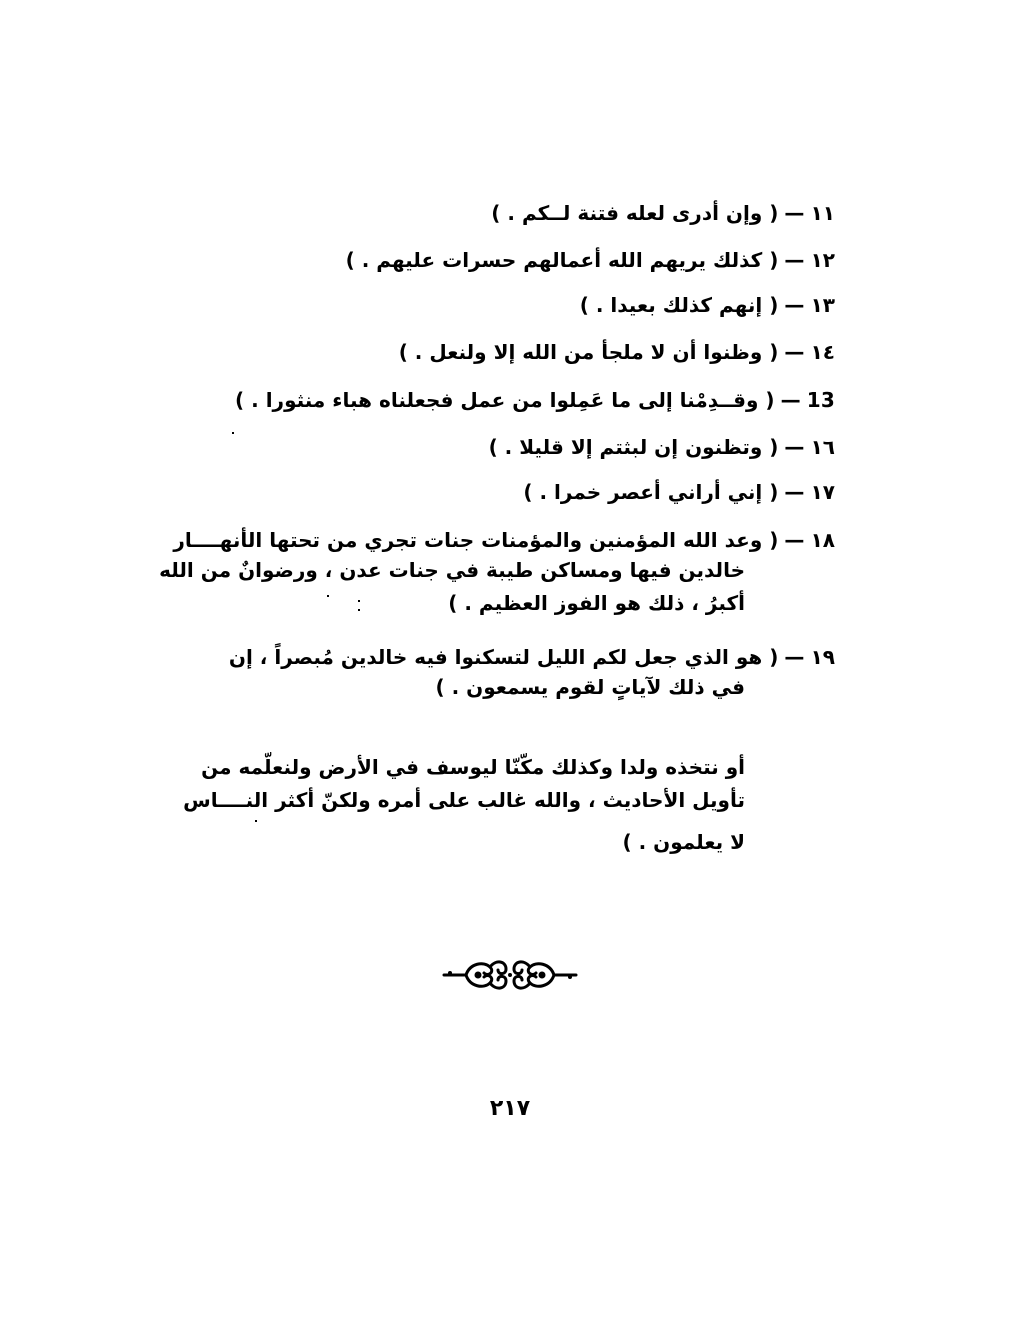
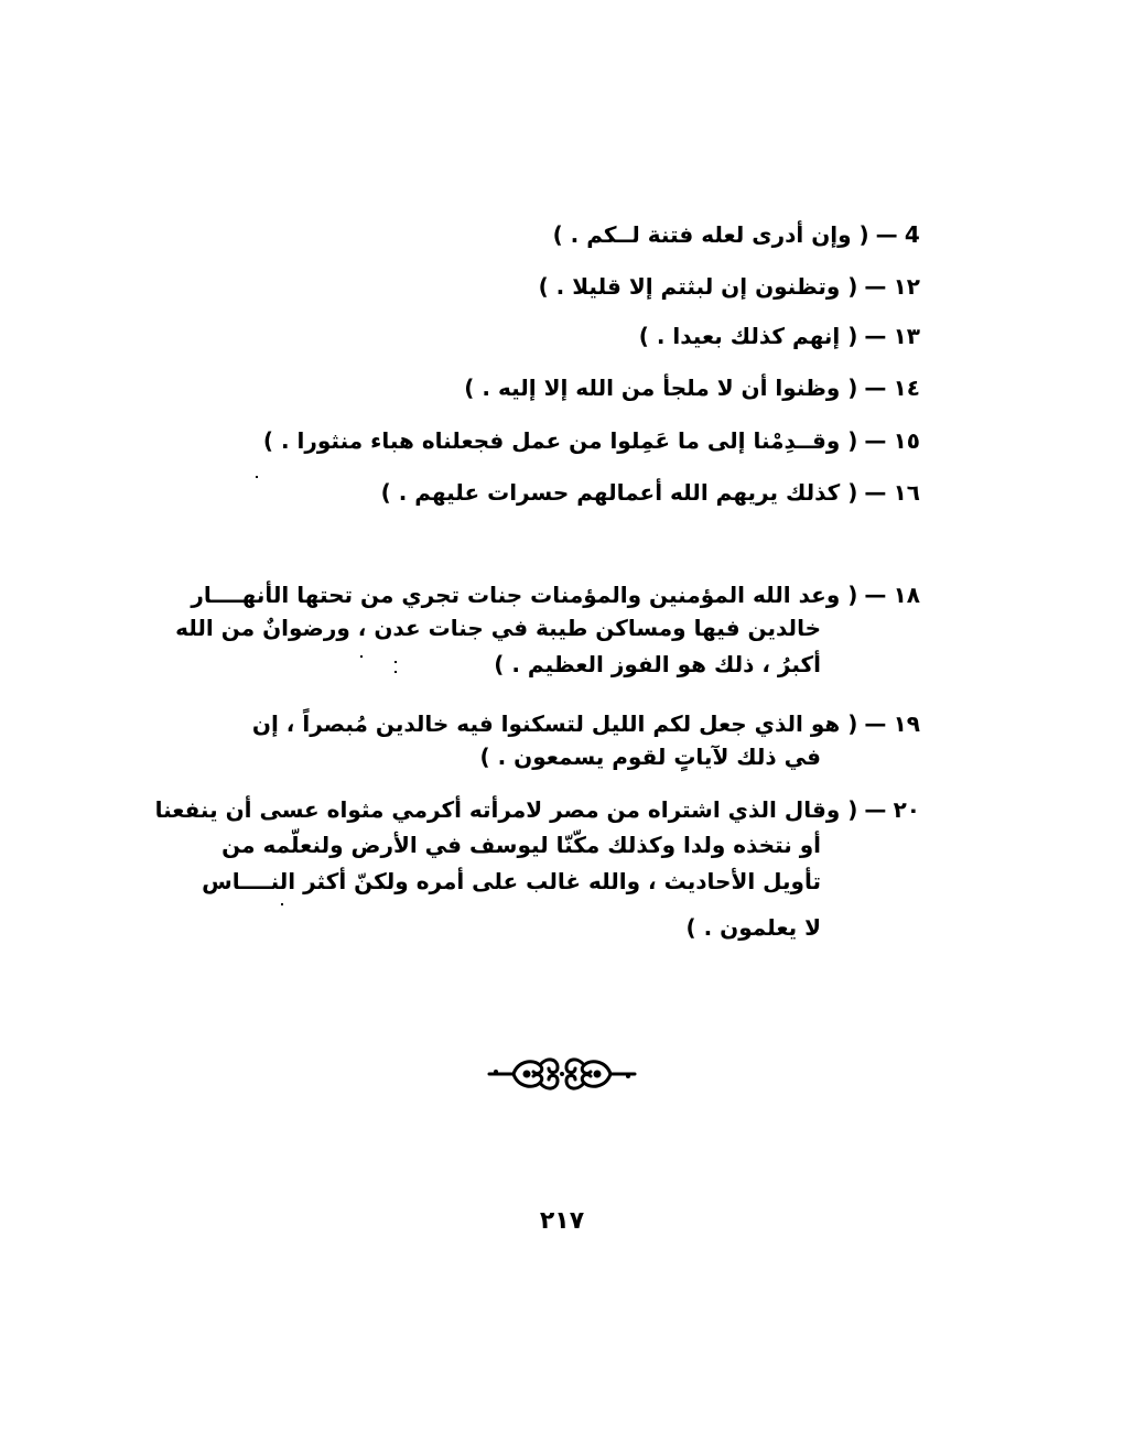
- ١١—( وإن أدرى لعله فتنة لــكم . )
+ 4—( وإن أدرى لعله فتنة لــكم . )
- ١٢—( كذلك يريهم الله أعمالهم حسرات عليهم . )
+ ١٢—( وتظنون إن لبثتم إلا قليلا . )
  ١٣—( إنهم كذلك بعيدا . )
- ١٤—( وظنوا أن لا ملجأ من الله إلا ولنعل . )
+ ١٤—( وظنوا أن لا ملجأ من الله إلا إليه . )
- 13—( وقــدِمْنا إلى ما عَمِلوا من عمل فجعلناه هباء منثورا . )
+ ١٥—( وقــدِمْنا إلى ما عَمِلوا من عمل فجعلناه هباء منثورا . )
- ١٦—( وتظنون إن لبثتم إلا قليلا . )
+ ١٦—( كذلك يريهم الله أعمالهم حسرات عليهم . )
- ١٧—( إني أراني أعصر خمرا . )
  ١٨—( وعد الله المؤمنين والمؤمنات جنات تجري من تحتها الأنهــــار
  خالدين فيها ومساكن طيبة في جنات عدن ، ورضوانٌ من الله
  أكبرُ ، ذلك هو الفوز العظيم . )
  ١٩—( هو الذي جعل لكم الليل لتسكنوا فيه خالدين مُبصراً ، إن
  في ذلك لآياتٍ لقوم يسمعون . )
+ ٢٠—( وقال الذي اشتراه من مصر لامرأته أكرمي مثواه عسى أن ينفعنا
  أو نتخذه ولدا وكذلك مكّنّا ليوسف في الأرض ولنعلّمه من
  تأويل الأحاديث ، والله غالب على أمره ولكنّ أكثر النــــاس
  لا يعلمون . )
  ٢١٧
